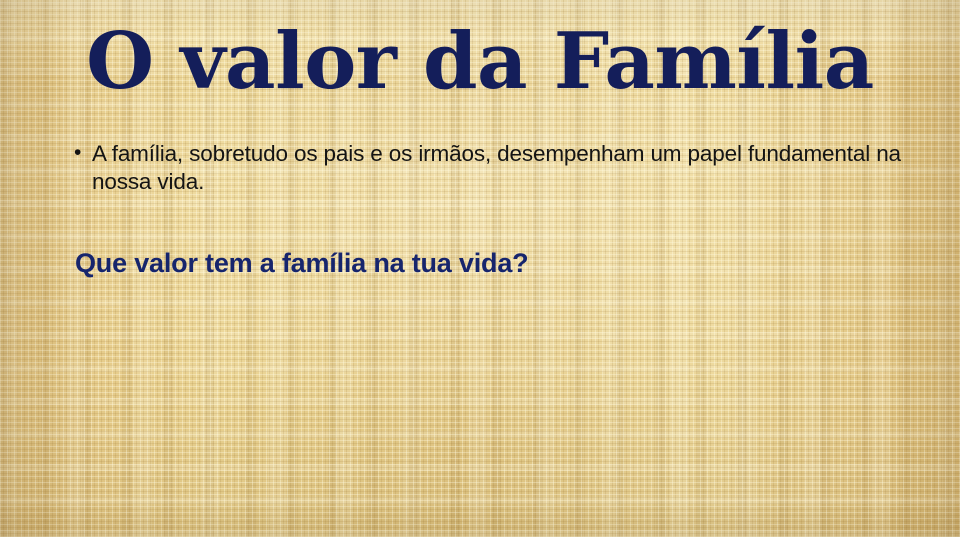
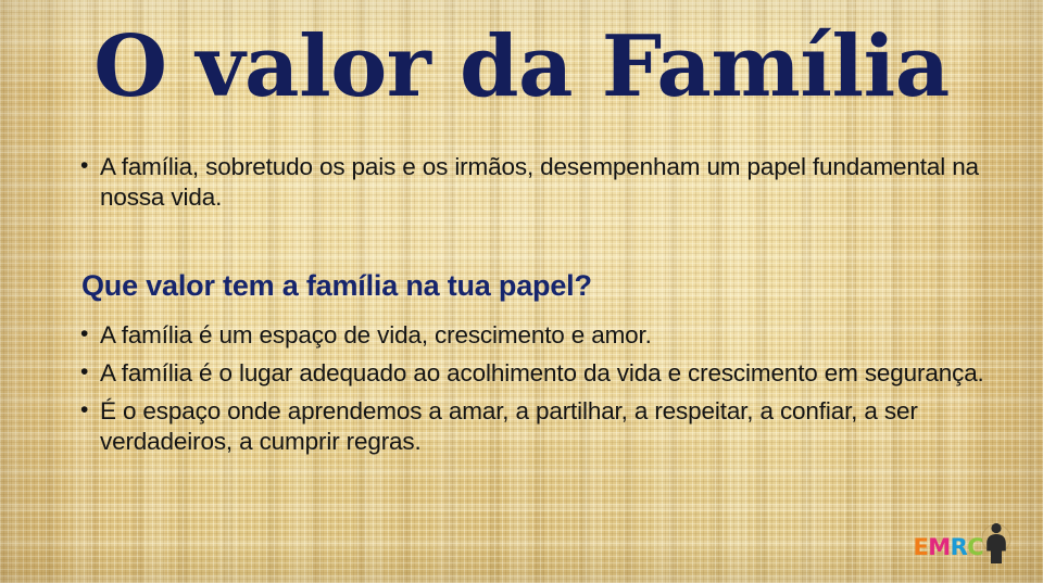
  O valor da Família
  A família, sobretudo os pais e os irmãos, desempenham um papel fundamental na nossa vida.
- Que valor tem a família na tua vida?
+ Que valor tem a família na tua papel?
+ A família é um espaço de vida, crescimento e amor.
+ A família é o lugar adequado ao acolhimento da vida e crescimento em segurança.
+ É o espaço onde aprendemos a amar, a partilhar, a respeitar, a confiar, a ser verdadeiros, a cumprir regras.
+ E
+ M
+ R
+ C
